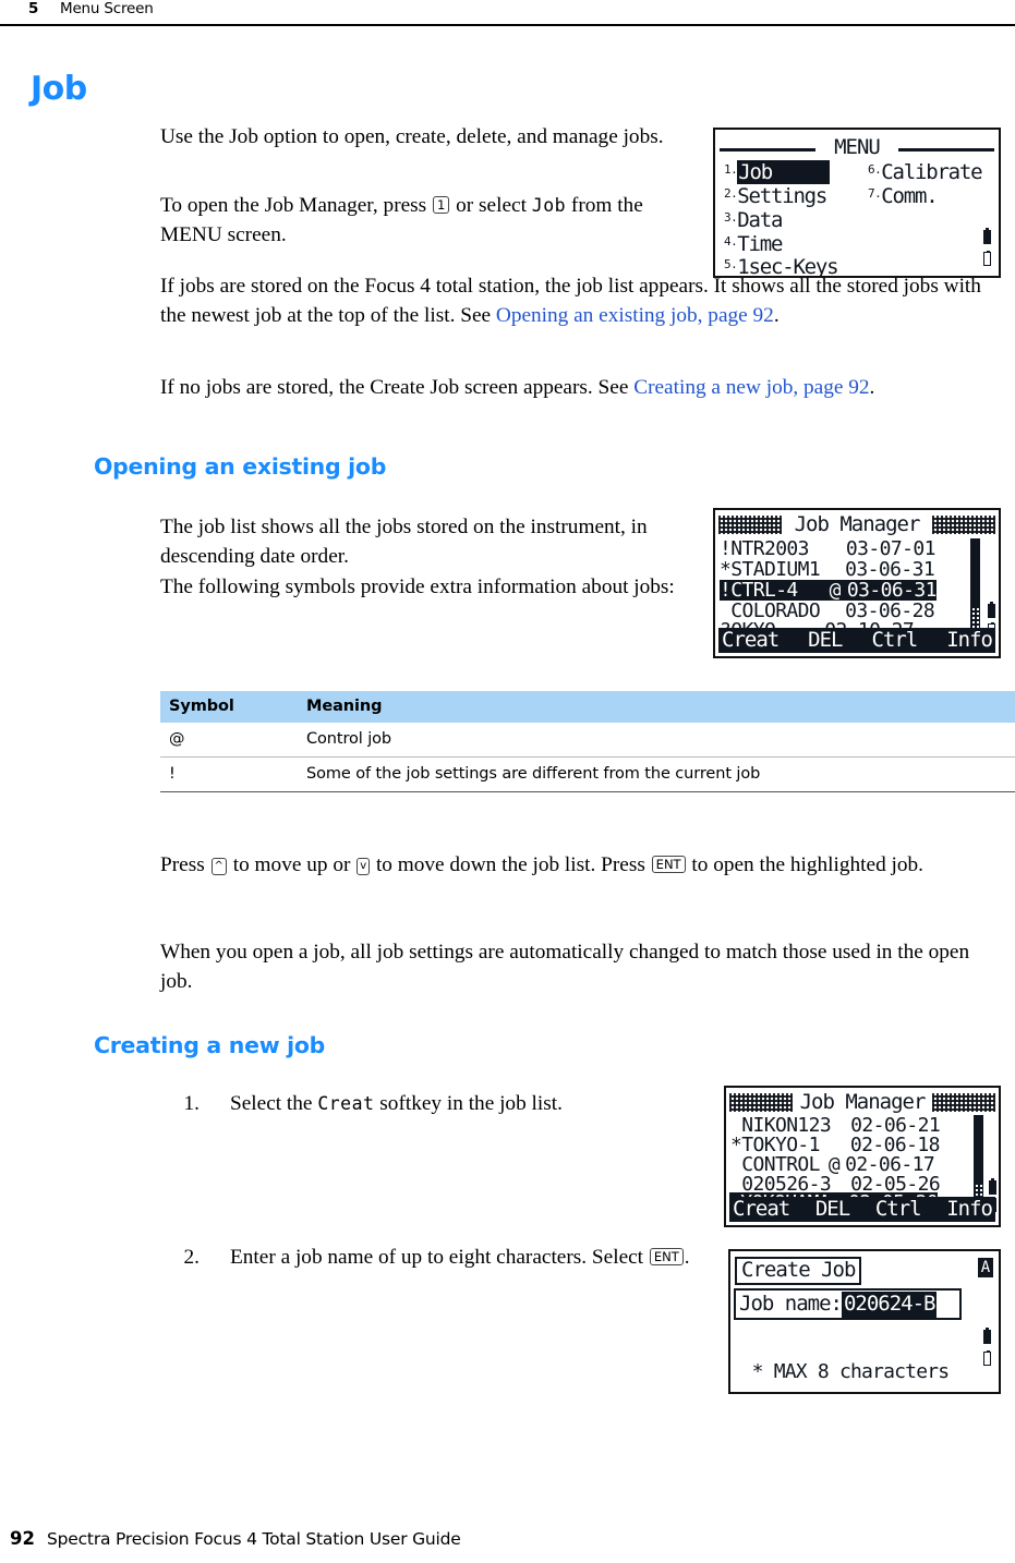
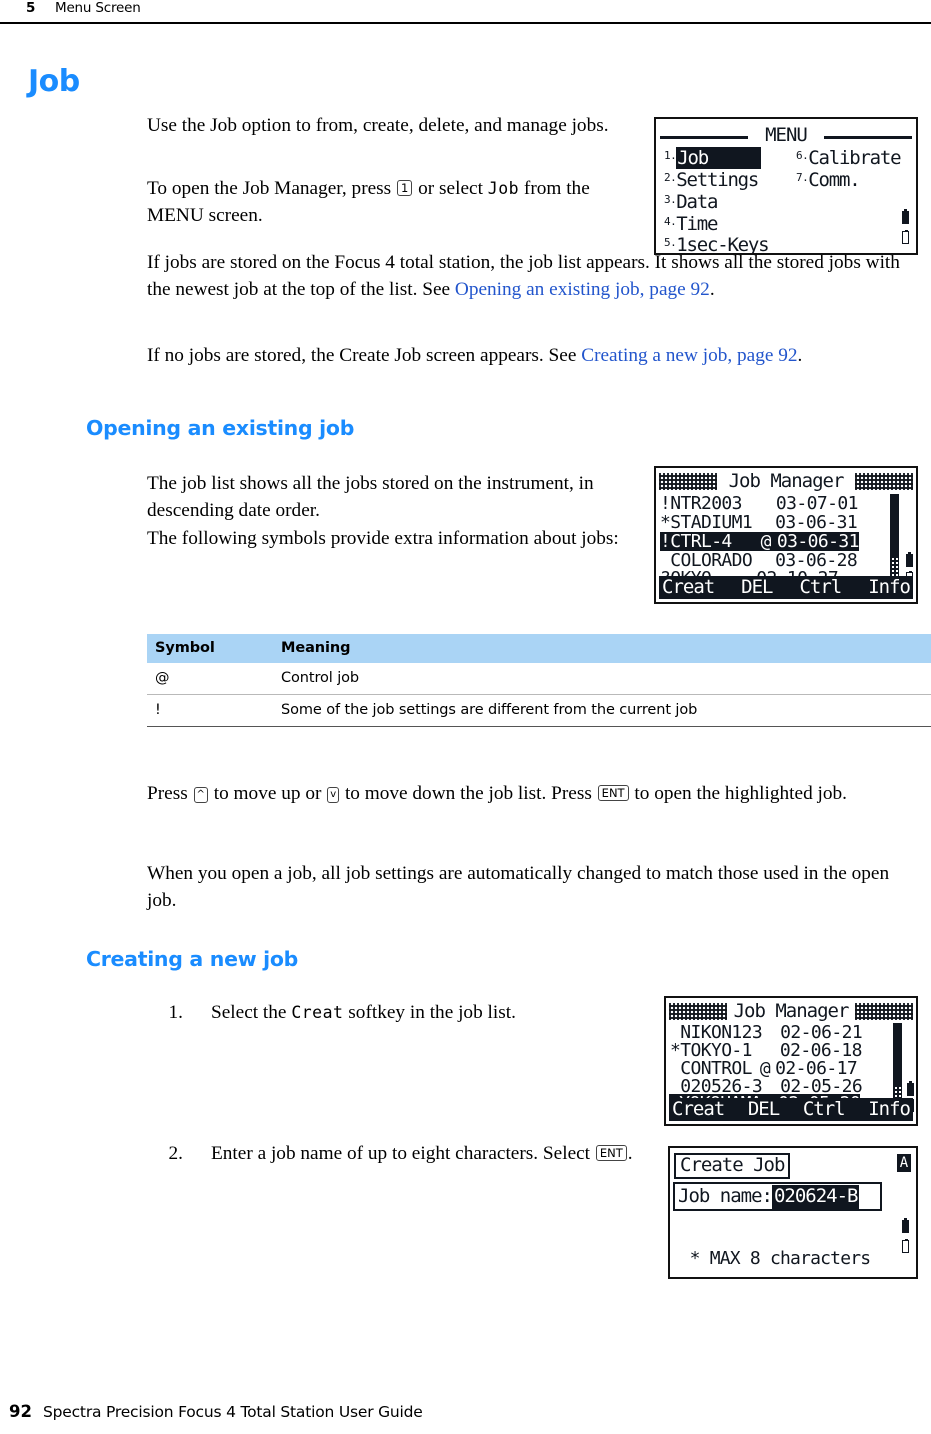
  5
  Menu Screen
  Job
  Opening an existing job
  Creating a new job
- Use the Job option to open, create, delete, and manage jobs.
+ Use the Job option to from, create, delete, and manage jobs.
  To open the Job Manager, press 1 or select Job from the MENU screen.
  If jobs are stored on the Focus 4 total station, the job list appears. It shows all the stored jobs with the newest job at the top of the list. See Opening an existing job, page 92.
  If no jobs are stored, the Create Job screen appears. See Creating a new job, page 92.
  The job list shows all the jobs stored on the instrument, in descending date order.
  The following symbols provide extra information about jobs:
  Press ^ to move up or v to move down the job list. Press ENT to open the highlighted job.
  When you open a job, all job settings are automatically changed to match those used in the open job.
  Symbol	Meaning
  @	Control job
  !	Some of the job settings are different from the current job
  1.
  Select the Creat softkey in the job list.
  2.
  Enter a job name of up to eight characters. Select ENT .
  MENU
  1.Job
  2.Settings
  3.Data
  4.Time
  5.1sec-Keys
  6.Calibrate
  7.Comm.
  Job Manager
  !NTR2003 03-07-01
  *STADIUM1 03-06-31
  !CTRL-4 @ 03-06-31
  COLORADO 03-06-28
  Creat
  DEL
  Ctrl
  Info
  Job Manager
  NIKON123 02-06-21
  *TOKYO-1 02-06-18
  CONTROL @ 02-06-17
  020526-3 02-05-26
  Creat
  DEL
  Ctrl
  Info
  Create Job
  Job name:020624-B
  A
  * MAX 8 characters
  92
  Spectra Precision Focus 4 Total Station User Guide
